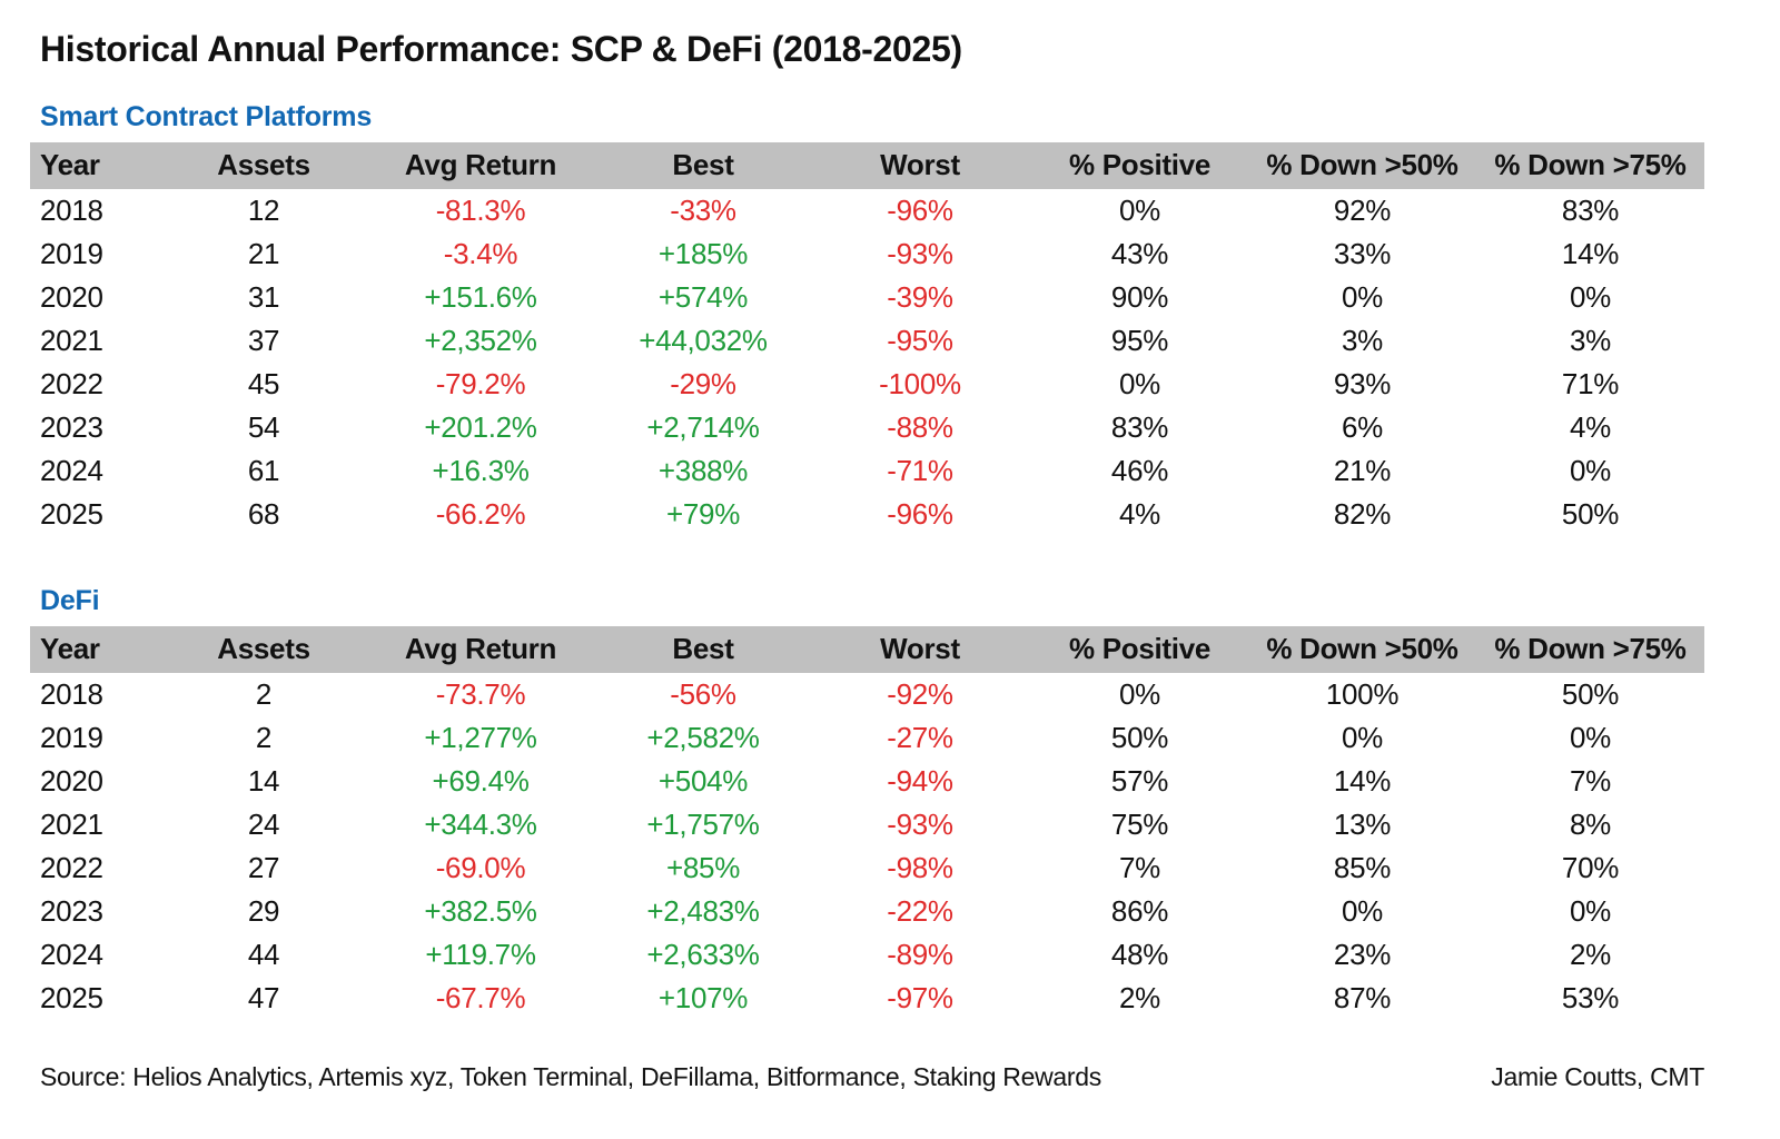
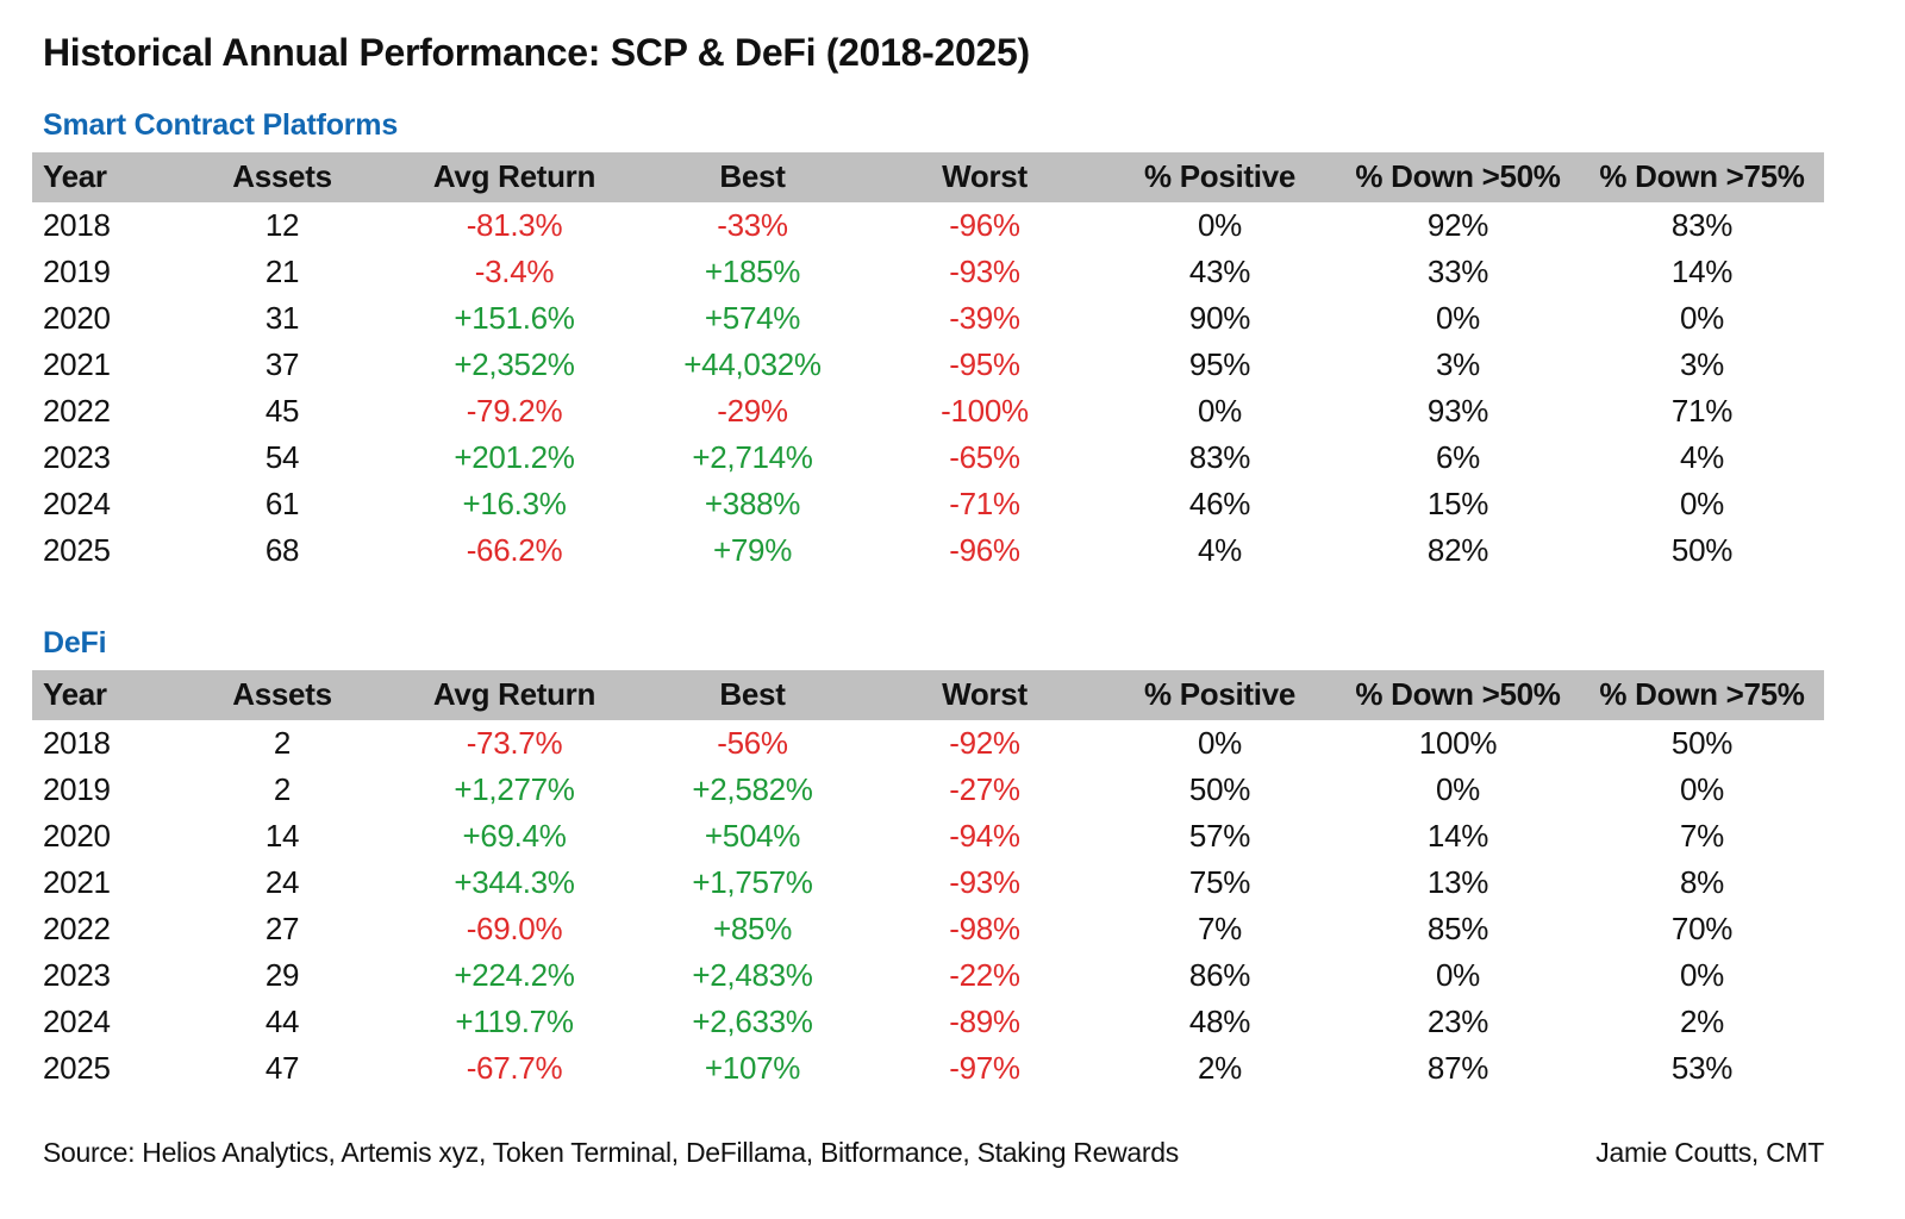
  Historical Annual Performance: SCP & DeFi (2018-2025)
  Smart Contract Platforms
  Year	Assets	Avg Return	Best	Worst	% Positive	% Down >50%	% Down >75%
  2018	12	-81.3%	-33%	-96%	0%	92%	83%
  2019	21	-3.4%	+185%	-93%	43%	33%	14%
  2020	31	+151.6%	+574%	-39%	90%	0%	0%
  2021	37	+2,352%	+44,032%	-95%	95%	3%	3%
  2022	45	-79.2%	-29%	-100%	0%	93%	71%
- 2023	54	+201.2%	+2,714%	-88%	83%	6%	4%
+ 2023	54	+201.2%	+2,714%	-65%	83%	6%	4%
- 2024	61	+16.3%	+388%	-71%	46%	21%	0%
+ 2024	61	+16.3%	+388%	-71%	46%	15%	0%
  2025	68	-66.2%	+79%	-96%	4%	82%	50%
  DeFi
  Year	Assets	Avg Return	Best	Worst	% Positive	% Down >50%	% Down >75%
  2018	2	-73.7%	-56%	-92%	0%	100%	50%
  2019	2	+1,277%	+2,582%	-27%	50%	0%	0%
  2020	14	+69.4%	+504%	-94%	57%	14%	7%
  2021	24	+344.3%	+1,757%	-93%	75%	13%	8%
  2022	27	-69.0%	+85%	-98%	7%	85%	70%
- 2023	29	+382.5%	+2,483%	-22%	86%	0%	0%
+ 2023	29	+224.2%	+2,483%	-22%	86%	0%	0%
  2024	44	+119.7%	+2,633%	-89%	48%	23%	2%
  2025	47	-67.7%	+107%	-97%	2%	87%	53%
  Source: Helios Analytics, Artemis xyz, Token Terminal, DeFillama, Bitformance, Staking Rewards
  Jamie Coutts, CMT
